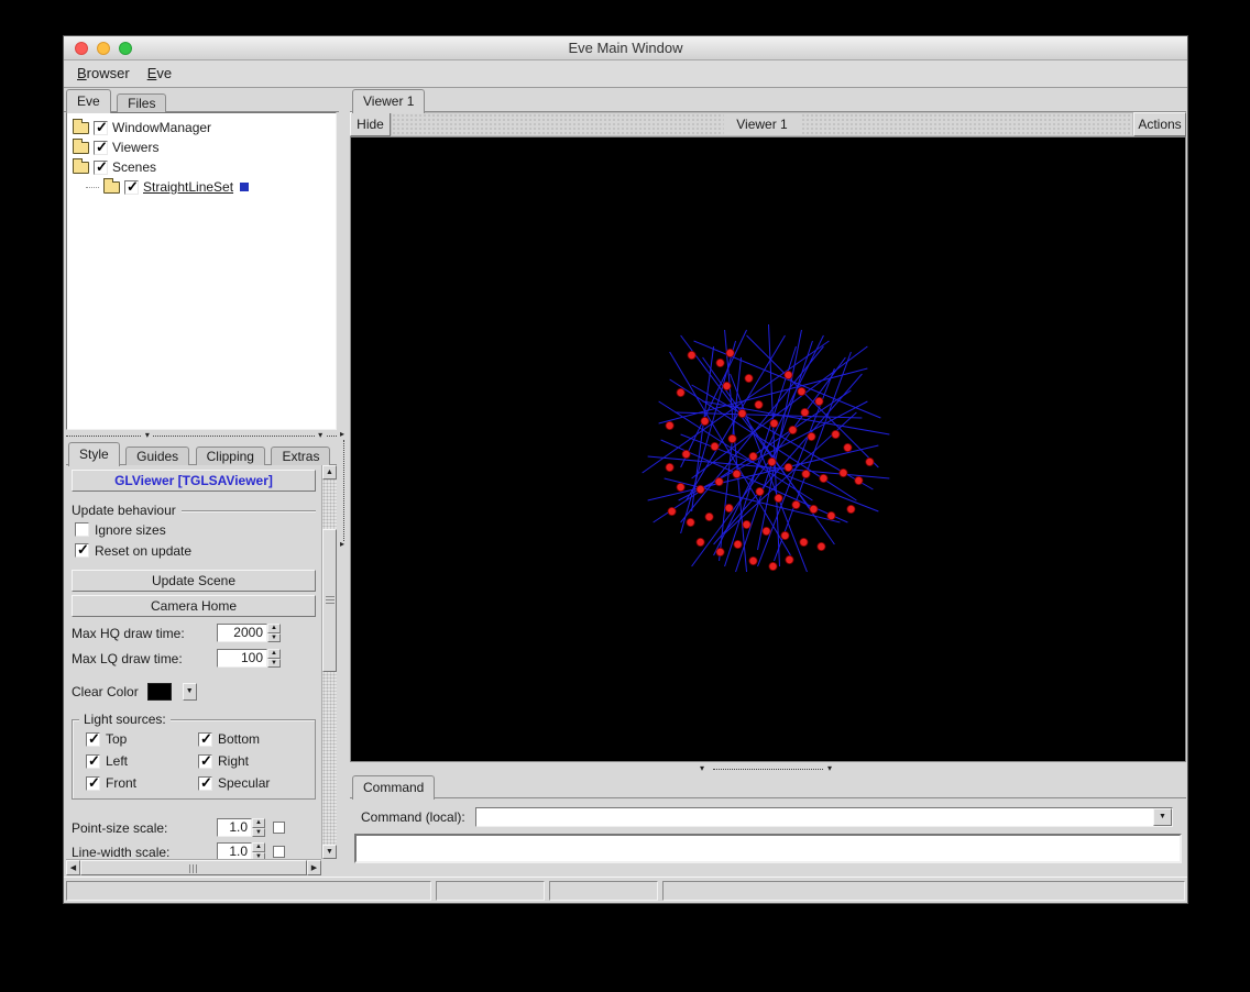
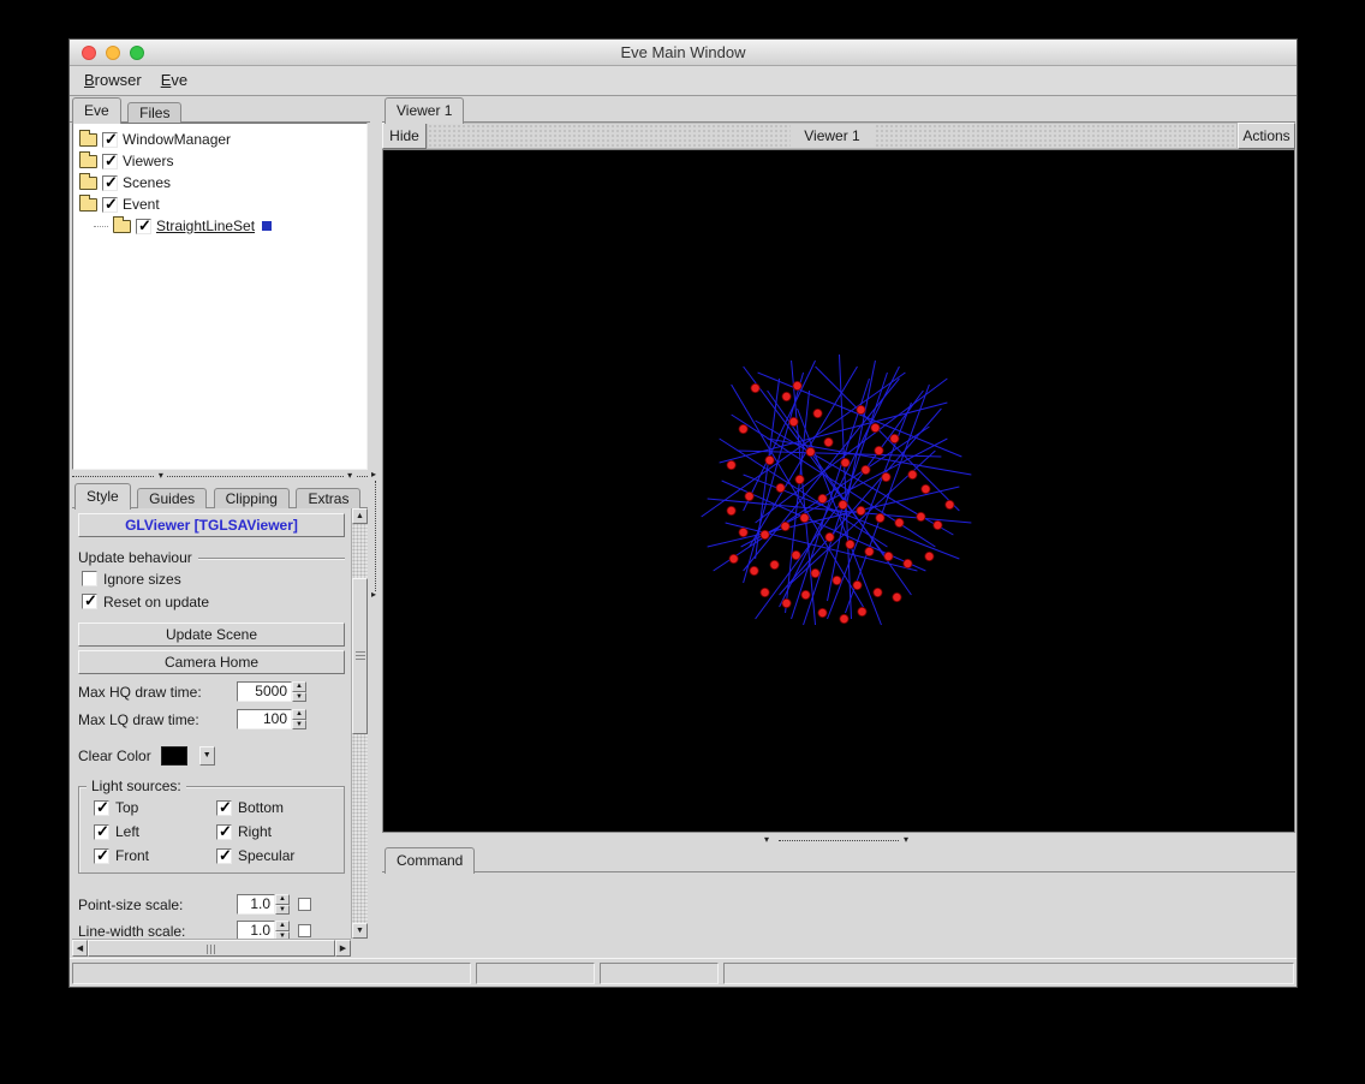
  Eve Main Window
  Browser
  Eve
  Eve Files
  WindowManager
  Viewers
  Scenes
+ Event
  StraightLineSet
  ▾
  ▾
  Style Guides Clipping Extras
  GLViewer [TGLSAViewer]
  Update behaviour
  Ignore sizes
  Reset on update
  Update Scene
  Camera Home
  Max HQ draw time:
- 2000
+ 5000
  Max LQ draw time:
  100
  Clear Color
  Light sources:
  Top
  Bottom
  Left
  Right
  Front
  Specular
  Point-size scale:
  1.0
  Line-width scale:
  1.0
  ▸
  ▸
  Viewer 1
  Hide
  Viewer 1
  Actions
  ▾
  ▾
  Command
- Command (local):
